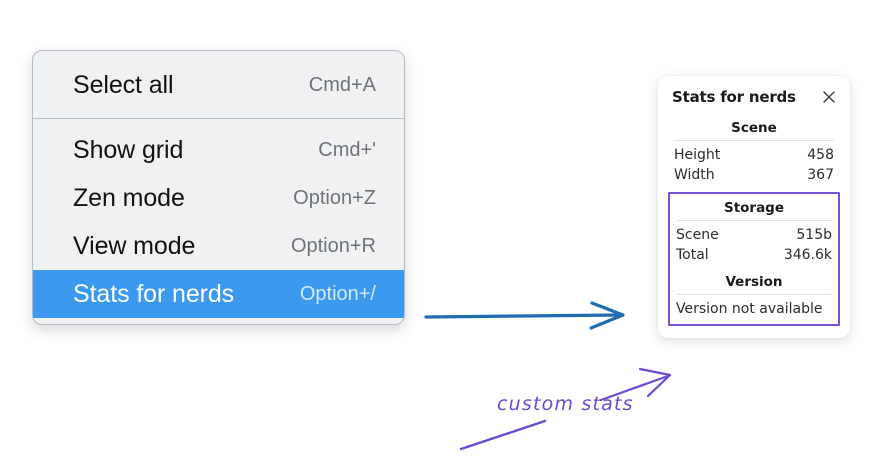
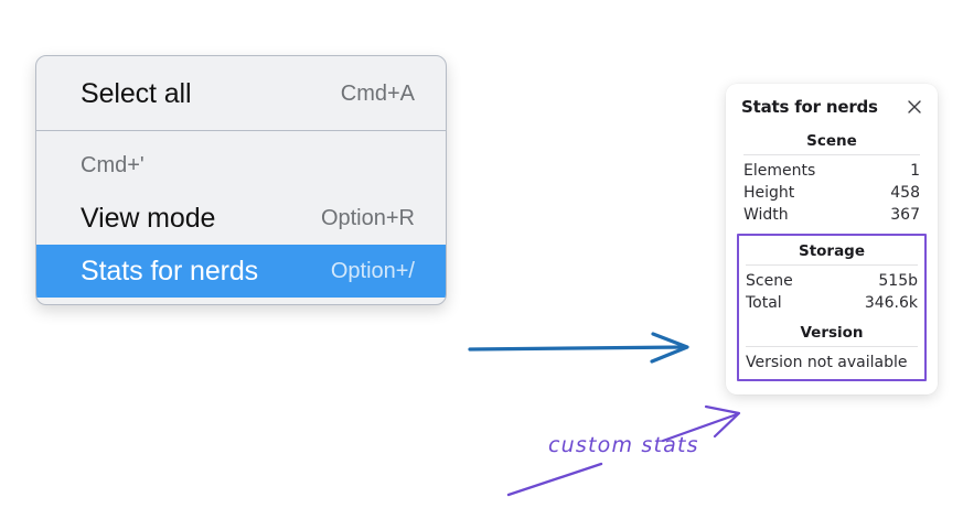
  Select all
  Cmd+A
- Show grid
  Cmd+'
- Zen mode
- Option+Z
  View mode
  Option+R
  Stats for nerds
  Option+/
  Stats for nerds
  Scene
+ Elements
+ 1
  Height
  458
  Width
  367
  Storage
  Scene
  515b
  Total
  346.6k
  Version
  Version not available
  custom stats
